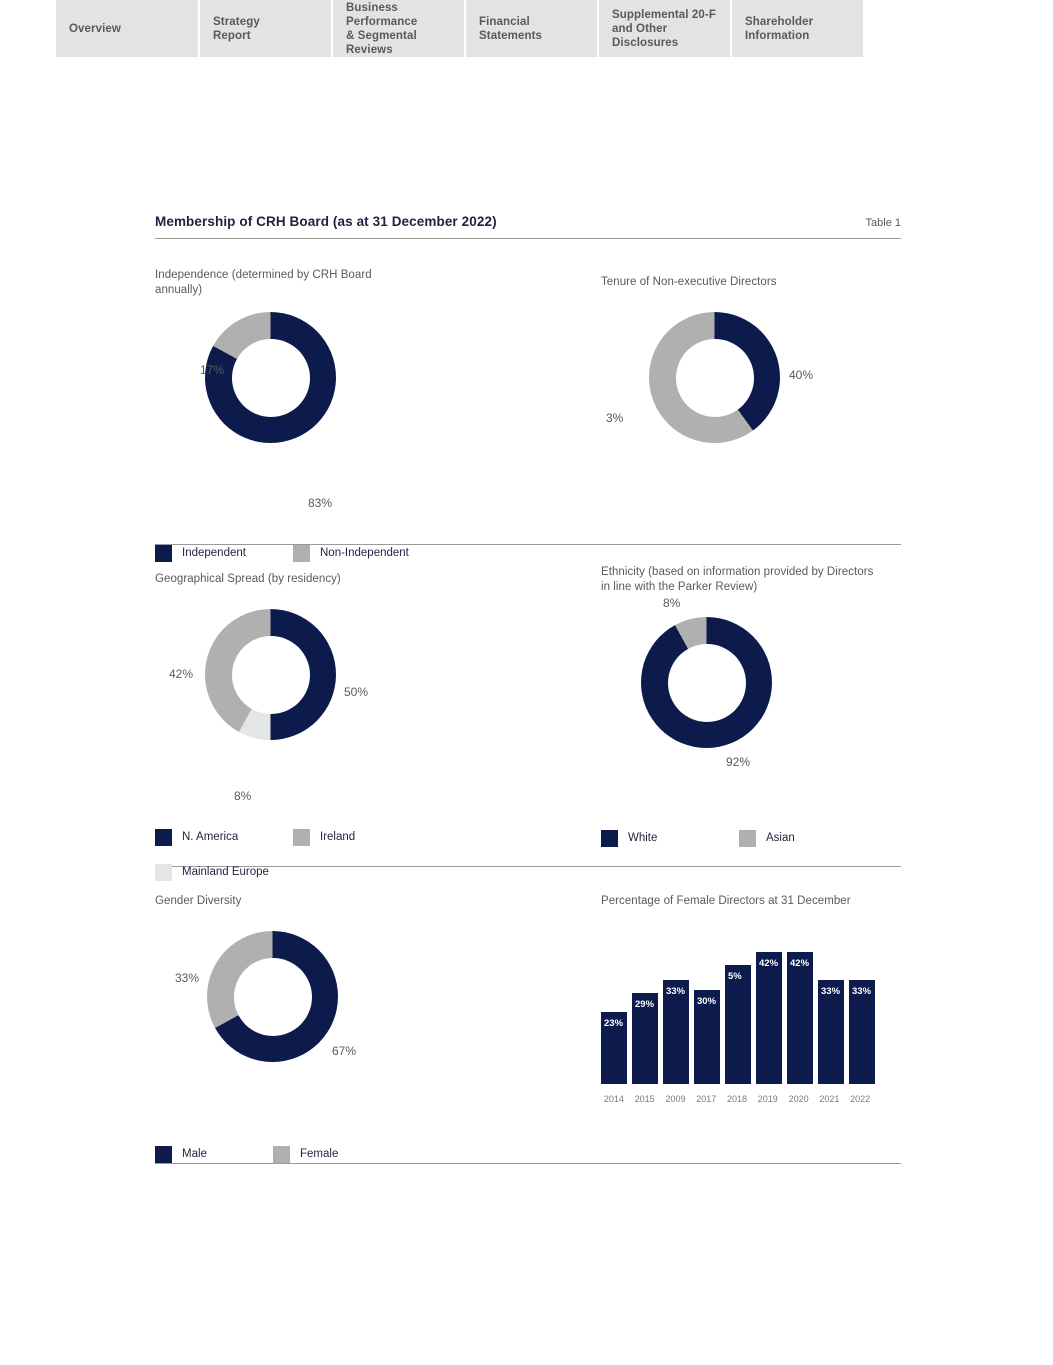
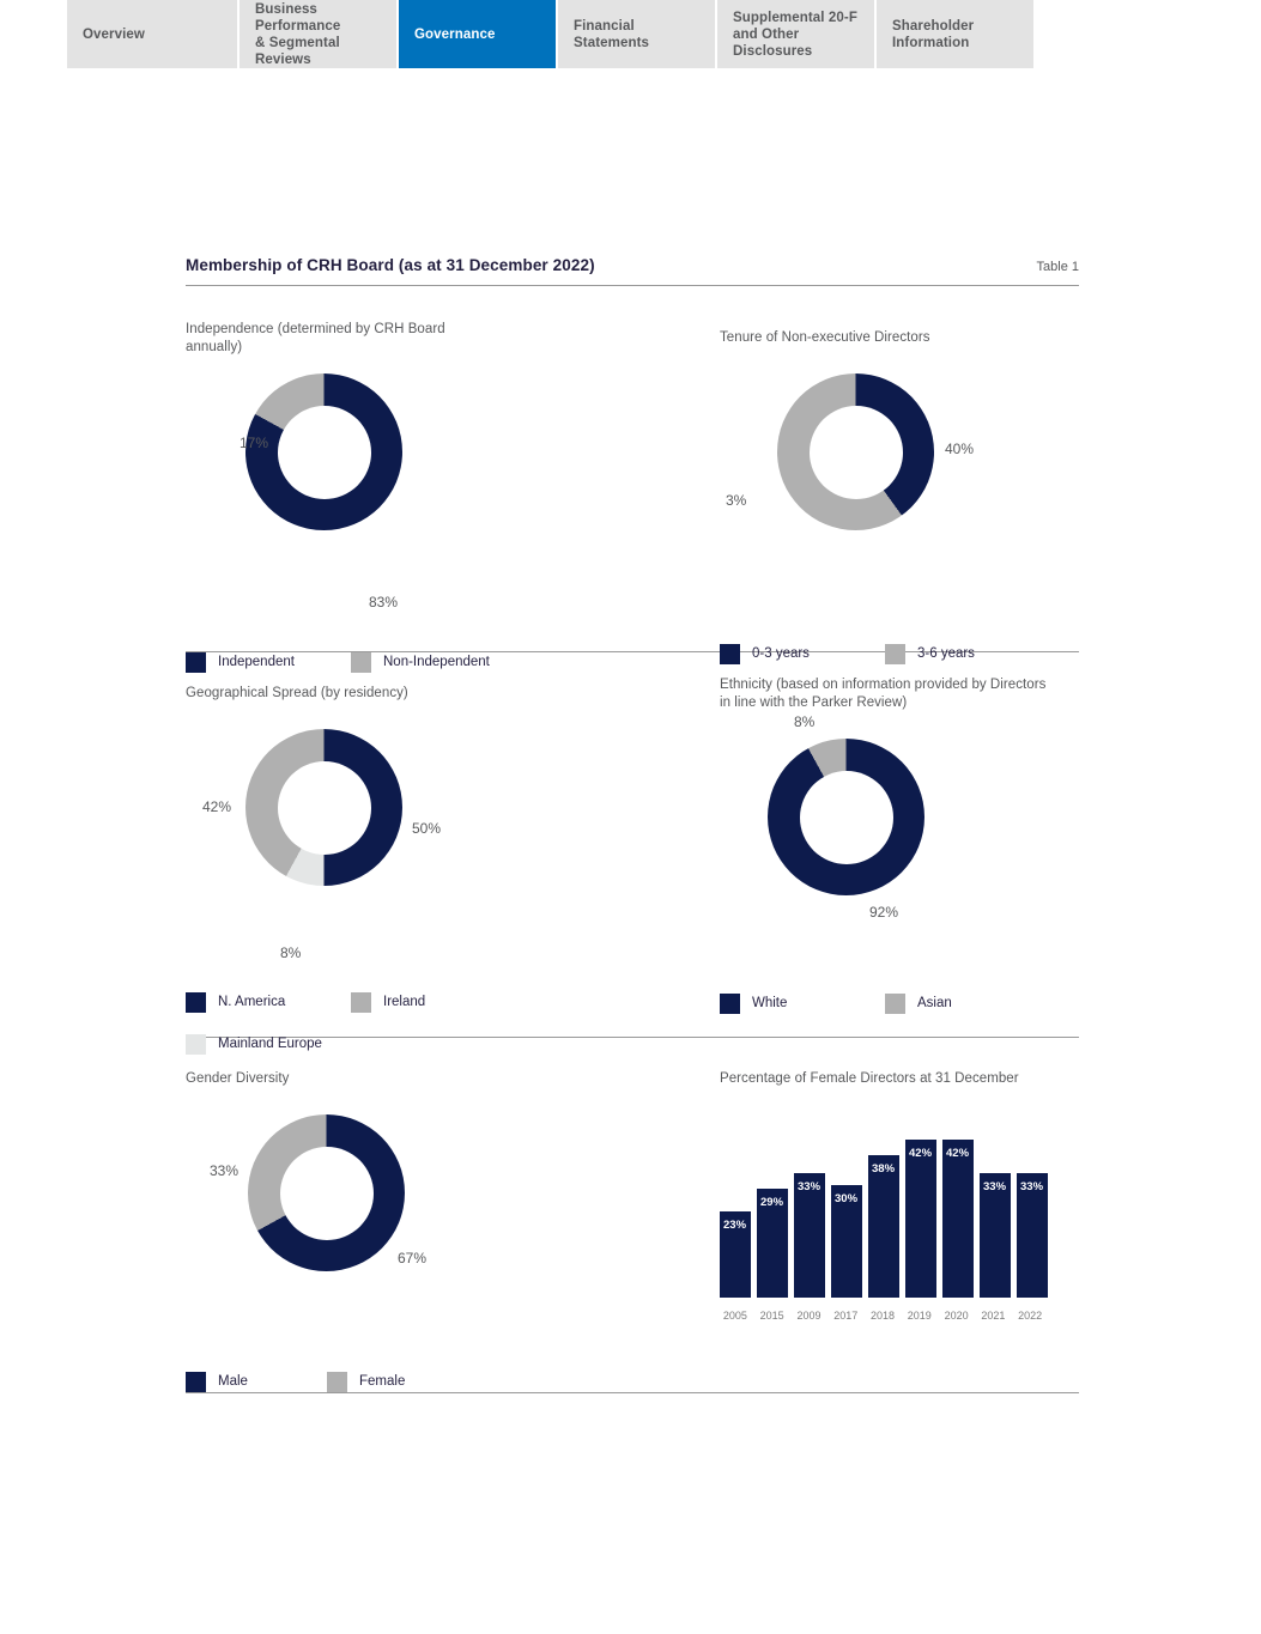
  Overview
- Strategy
- Report
  Business Performance
  & Segmental Reviews
+ Governance
  Financial
  Statements
  Supplemental 20-F
  and Other Disclosures
  Shareholder
  Information
  Membership of CRH Board (as at 31 December 2022)
  Table 1
  Independence (determined by CRH Board
  annually)
  17%
  83%
  Independent
  Non-Independent
  Tenure of Non-executive Directors
  40%
  3%
+ 0-3 years
+ 3-6 years
  Geographical Spread (by residency)
  50%
  8%
  42%
  N. America
  Ireland
  Mainland Europe
  Ethnicity (based on information provided by Directors
  in line with the Parker Review)
  8%
  92%
  White
  Asian
  Gender Diversity
  67%
  33%
  Male
  Female
  Percentage of Female Directors at 31 December
  23%
  29%
  33%
  30%
- 5%
+ 38%
  42%
  42%
  33%
  33%
- 2014
+ 2005
  2015
  2009
  2017
  2018
  2019
  2020
  2021
  2022
